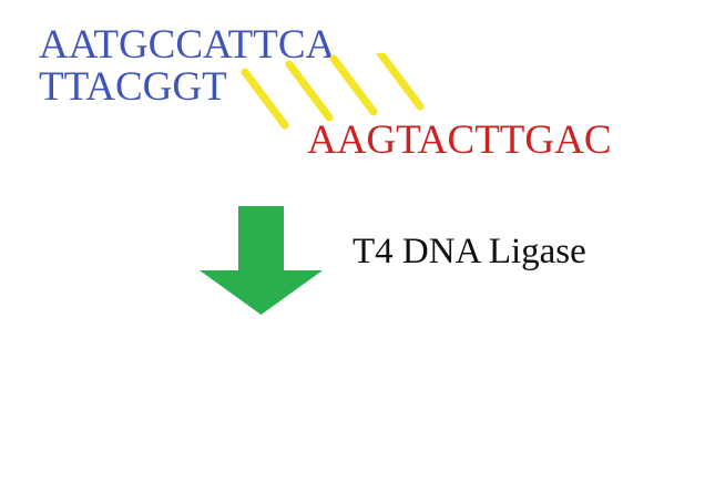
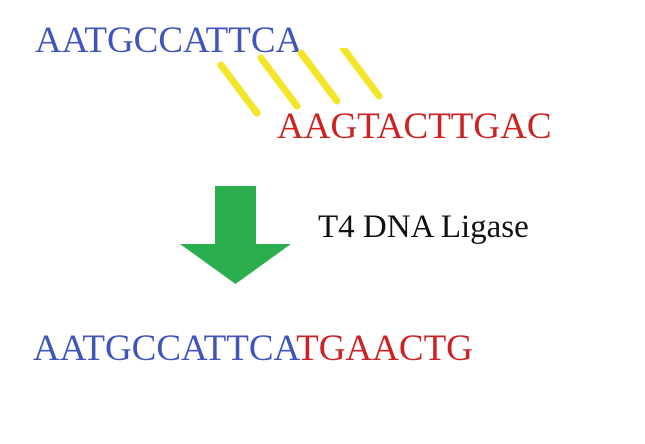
  AATGCCATTCA
- TTACGGT
  AAGTACTTGAC
  T4 DNA Ligase
+ AATGCCATTCATGAACTG
